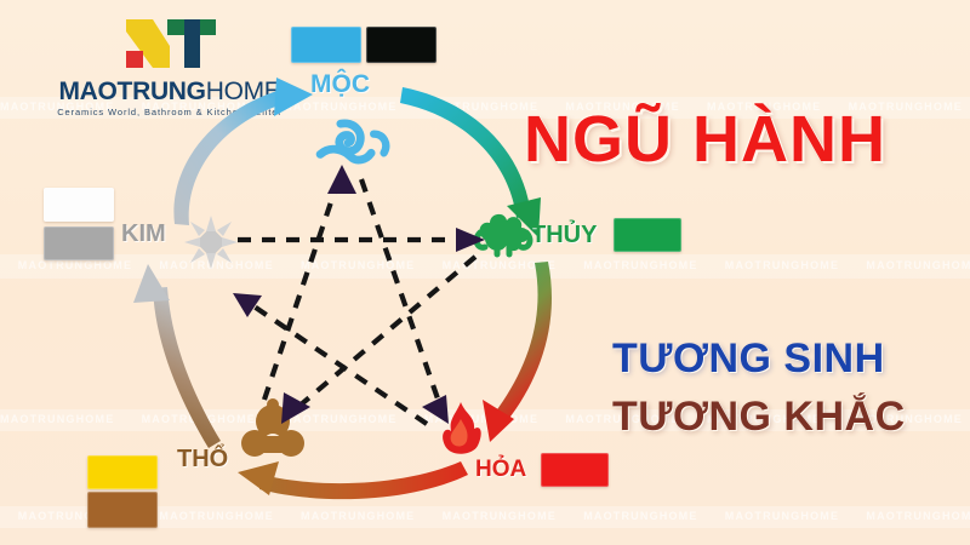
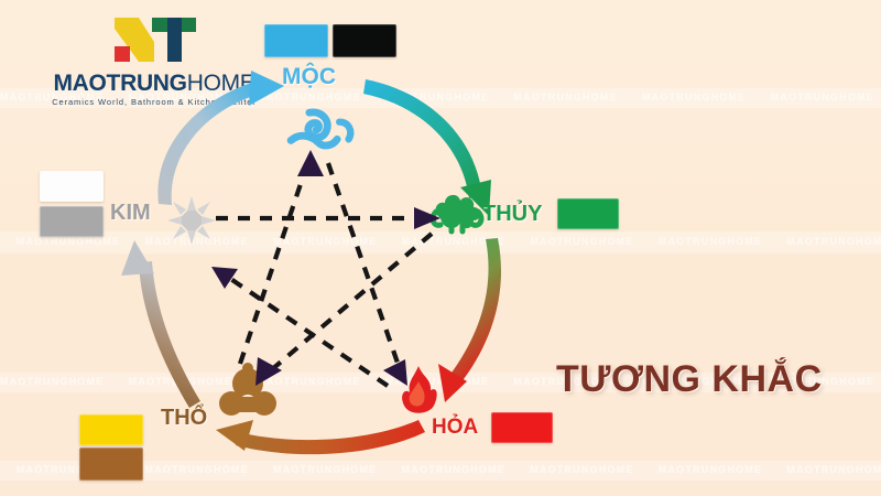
  MAOTRUNGHOME MAOTRUNGHOMAOTRUNGHOMETRUNGHOME MAOTRUNGHOME MAOTRUNGHOME MAOTRUNGHOME
  MAOTRUNGHOME MAOTRNGHOME MAOTRUNGHOME MATRUNGHOE MAOTRUNGHOME MAOTRUNGHOME MAOTRUNGHOM
  MAOTRUNGHOME MAOTRGHOMEAOTRUNGHOME MAOUNOME MAOTRUNGHOME MAOTRUNGHOME MAOTRUNGHOME
  MAOTRUN MAOTRUNGHOME MAOTRUNGHOME MAOTRUNGHOME MAOTRUNGHOME MAOTRUNGHOME MAOTRUNGHOM
  MAOTRUNGHOME
  Ceramics World, Bathroom & Kitchnt
  MỘC
  KIM
  THỦY
  HỎA
  THỔ
- NGŨ HÀNH
- TƯƠNG SINH
  TƯƠNG KHẮC
